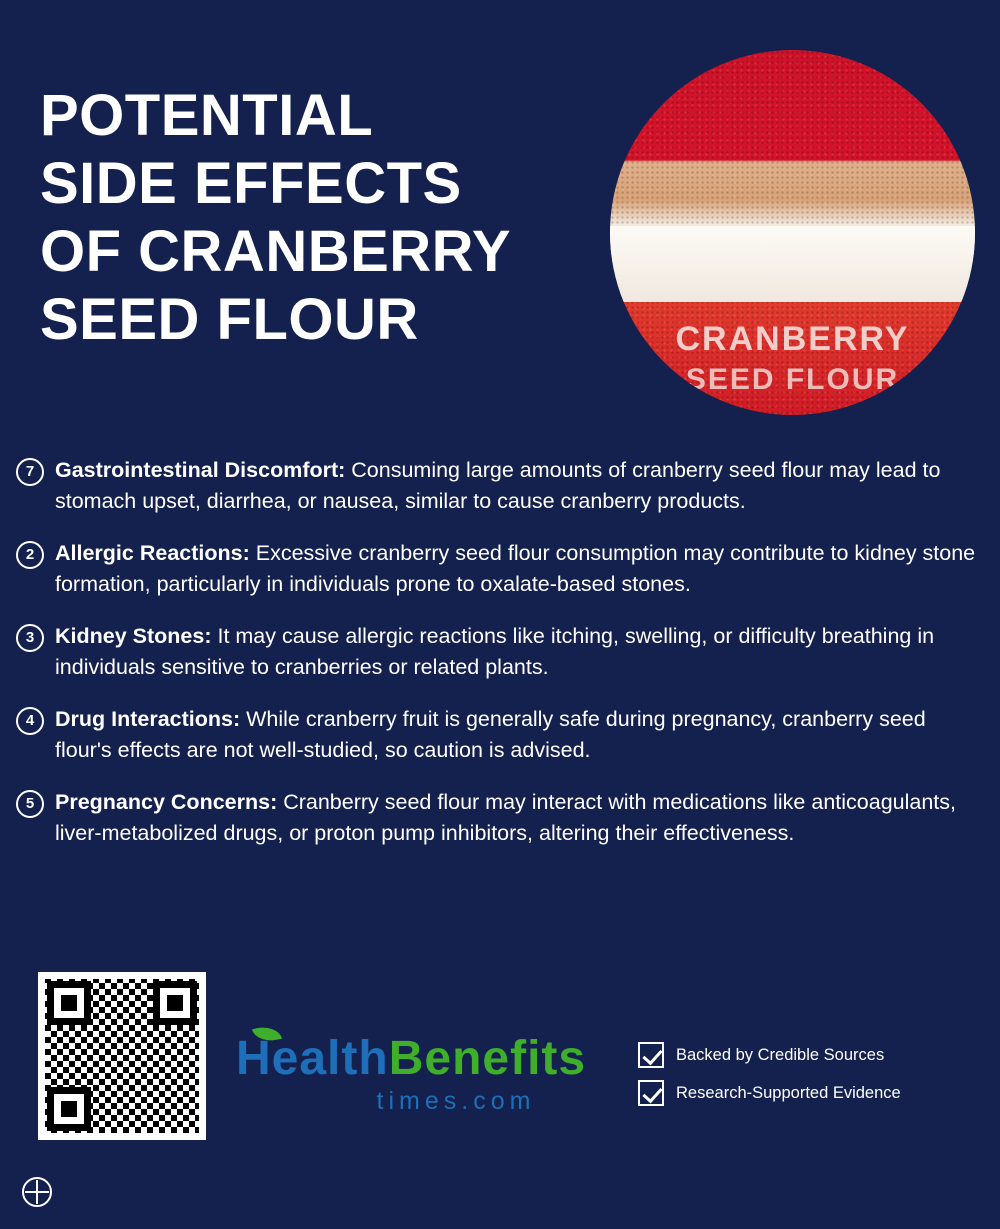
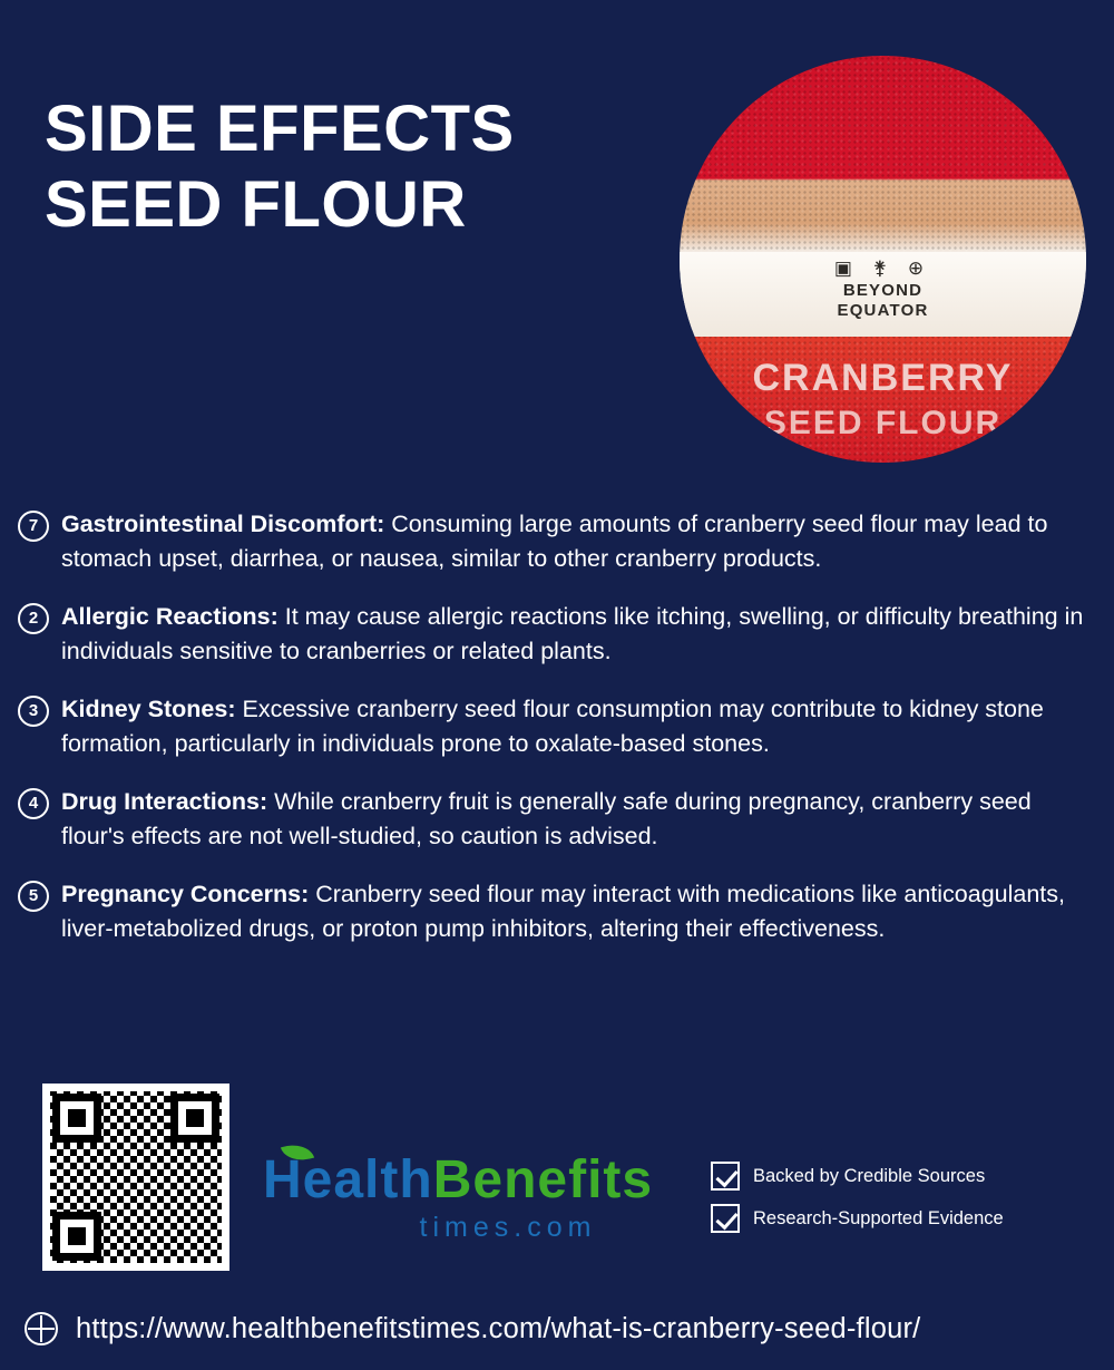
- POTENTIAL
  SIDE EFFECTS
- OF CRANBERRY
  SEED FLOUR
+ ▣ ⚵ ⊕
+ BEYOND
+ EQUATOR
  CRANBERRY
  SEED FLOUR
  7
- Gastrointestinal Discomfort: Consuming large amounts of cranberry seed flour may lead to stomach upset, diarrhea, or nausea, similar to cause cranberry products.
+ Gastrointestinal Discomfort: Consuming large amounts of cranberry seed flour may lead to stomach upset, diarrhea, or nausea, similar to other cranberry products.
  2
- Allergic Reactions: Excessive cranberry seed flour consumption may contribute to kidney stone formation, particularly in individuals prone to oxalate-based stones.
+ Allergic Reactions: It may cause allergic reactions like itching, swelling, or difficulty breathing in individuals sensitive to cranberries or related plants.
  3
- Kidney Stones: It may cause allergic reactions like itching, swelling, or difficulty breathing in individuals sensitive to cranberries or related plants.
+ Kidney Stones: Excessive cranberry seed flour consumption may contribute to kidney stone formation, particularly in individuals prone to oxalate-based stones.
  4
  Drug Interactions: While cranberry fruit is generally safe during pregnancy, cranberry seed flour's effects are not well-studied, so caution is advised.
  5
  Pregnancy Concerns: Cranberry seed flour may interact with medications like anticoagulants, liver-metabolized drugs, or proton pump inhibitors, altering their effectiveness.
  HealthBenefits
  times.com
  Backed by Credible Sources
  Research-Supported Evidence
+ https://www.healthbenefitstimes.com/what-is-cranberry-seed-flour/
